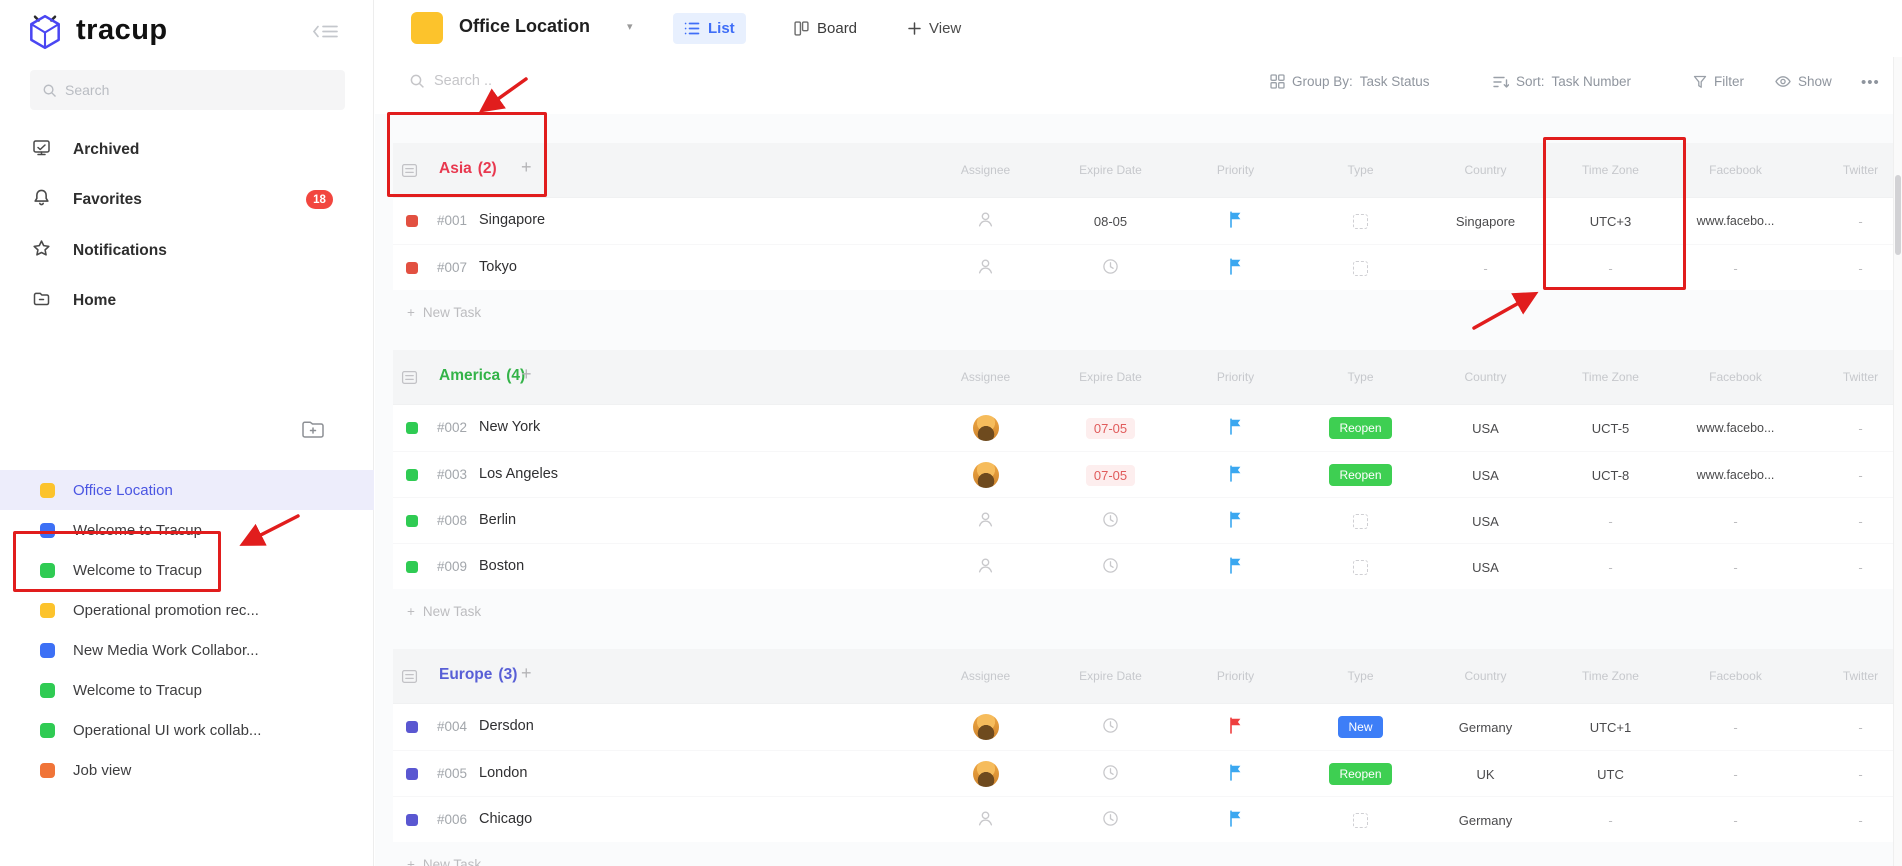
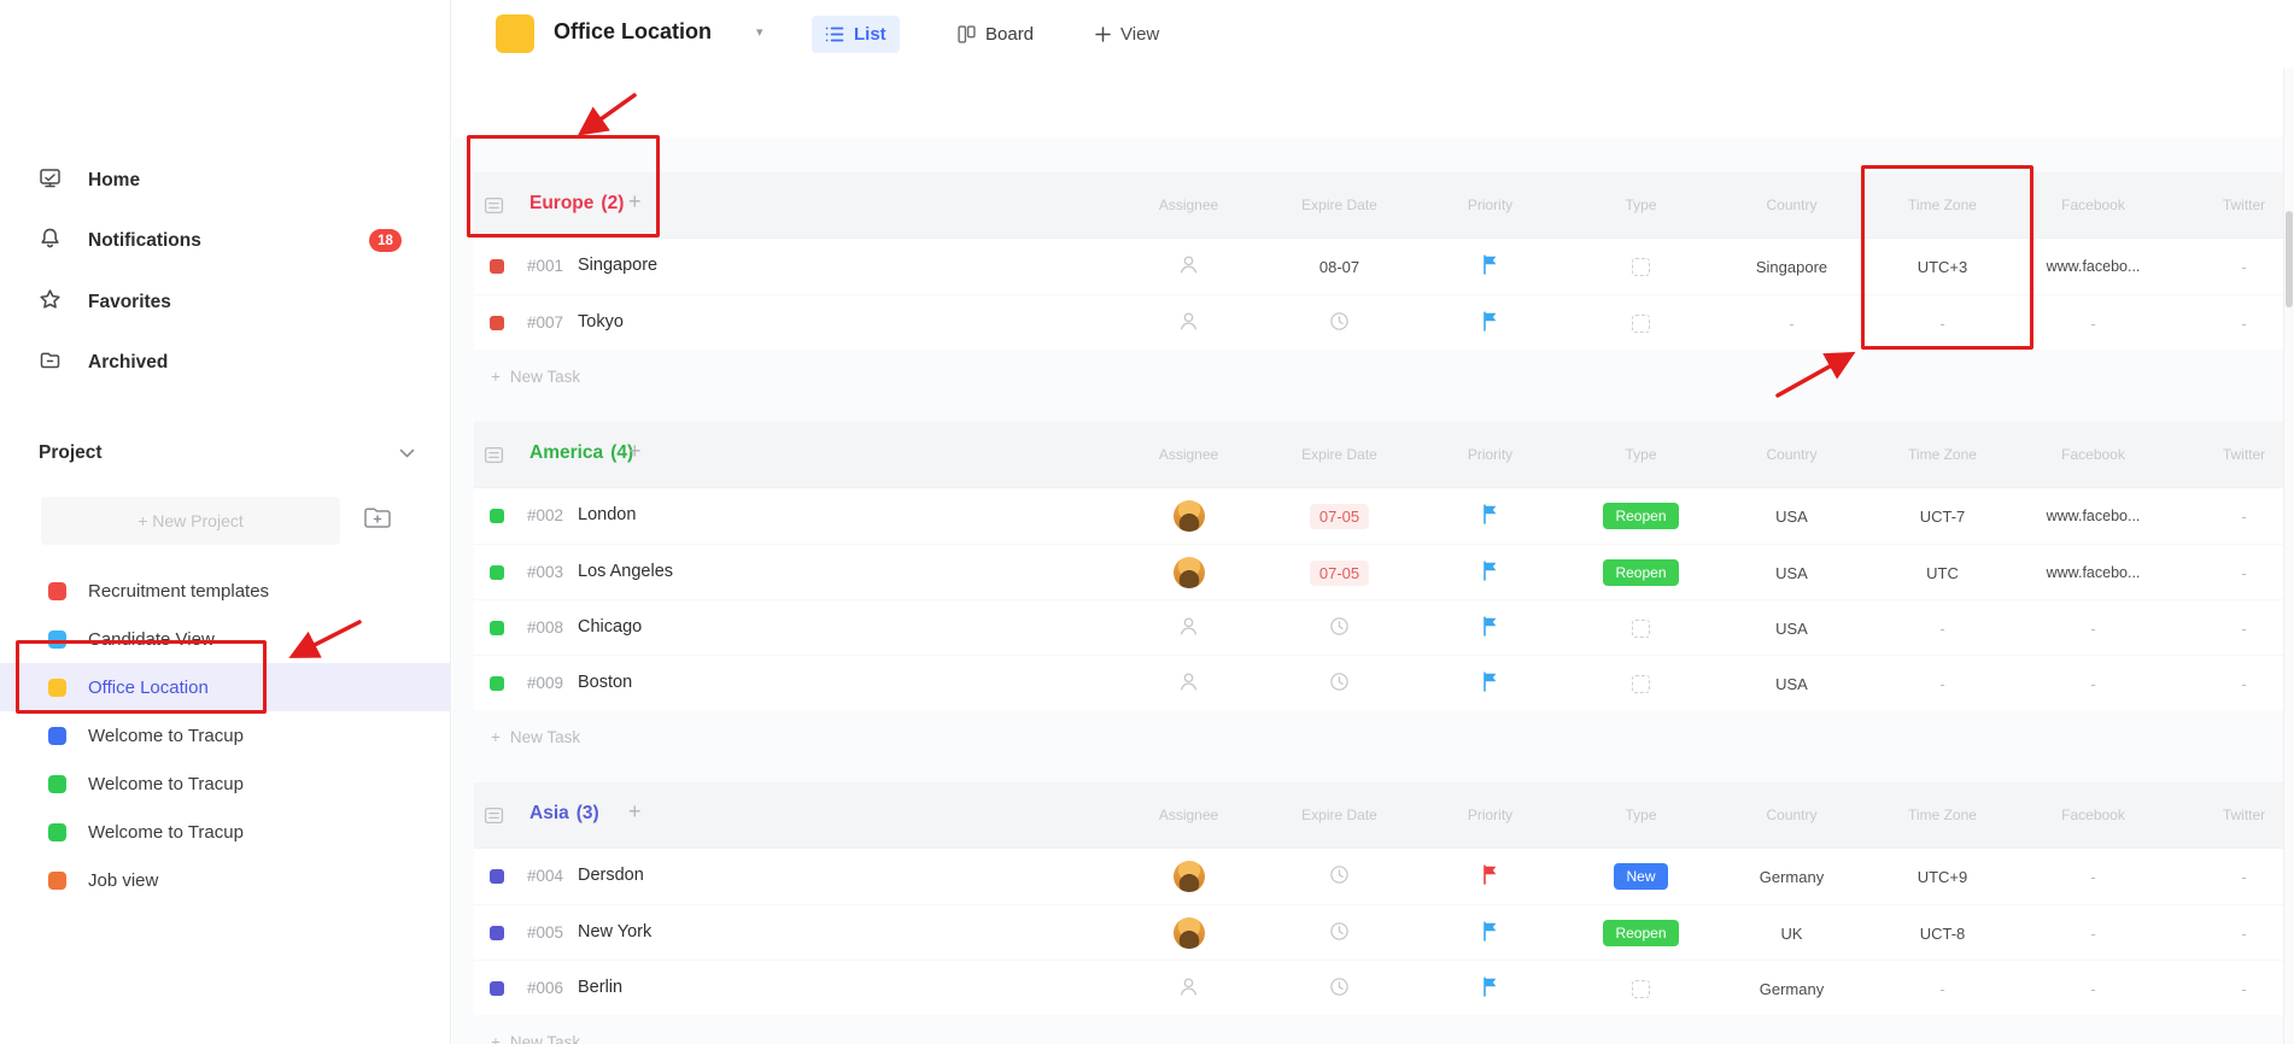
- tracup
- Search
- Archived
+ Home
- Favorites
+ Notifications
  18
- Notifications
+ Favorites
- Home
+ Archived
+ Project
+ + New Project
+ Recruitment templates
+ Candidate View
  Office Location
  Welcome to Tracup
  Welcome to Tracup
- Operational promotion rec...
- New Media Work Collabor...
  Welcome to Tracup
- Operational UI work collab...
  Job view
  Office Location
  ▾
  List
  Board
  View
- Search ..
- Group By:
- Task Status
- Sort:
- Task Number
- Filter
- Show
- •••
- Asia (2)
+ Europe (2)
  +
  Assignee
  Expire Date
  Priority
  Type
  Country
  Time Zone
  Facebook
  Twitter
  #001
  Singapore
- 08-05
+ 08-07
  Singapore
  UTC+3
  www.facebo...
  -
  #007
  Tokyo
  -
  -
  -
  -
  +
  New Task
  America (4)
  +
  Assignee
  Expire Date
  Priority
  Type
  Country
  Time Zone
  Facebook
  Twitter
  #002
- New York
+ London
  07-05
  Reopen
  USA
- UCT-5
+ UCT-7
  www.facebo...
  -
  #003
  Los Angeles
  07-05
  Reopen
  USA
- UCT-8
+ UTC
  www.facebo...
  -
  #008
- Berlin
+ Chicago
  USA
  -
  -
  -
  #009
  Boston
  USA
  -
  -
  -
  +
  New Task
- Europe (3)
+ Asia (3)
  +
  Assignee
  Expire Date
  Priority
  Type
  Country
  Time Zone
  Facebook
  Twitter
  #004
  Dersdon
  New
  Germany
- UTC+1
+ UTC+9
  -
  -
  #005
- London
+ New York
  Reopen
  UK
- UTC
+ UCT-8
  -
  -
  #006
- Chicago
+ Berlin
  Germany
  -
  -
  -
  +
  New Task
